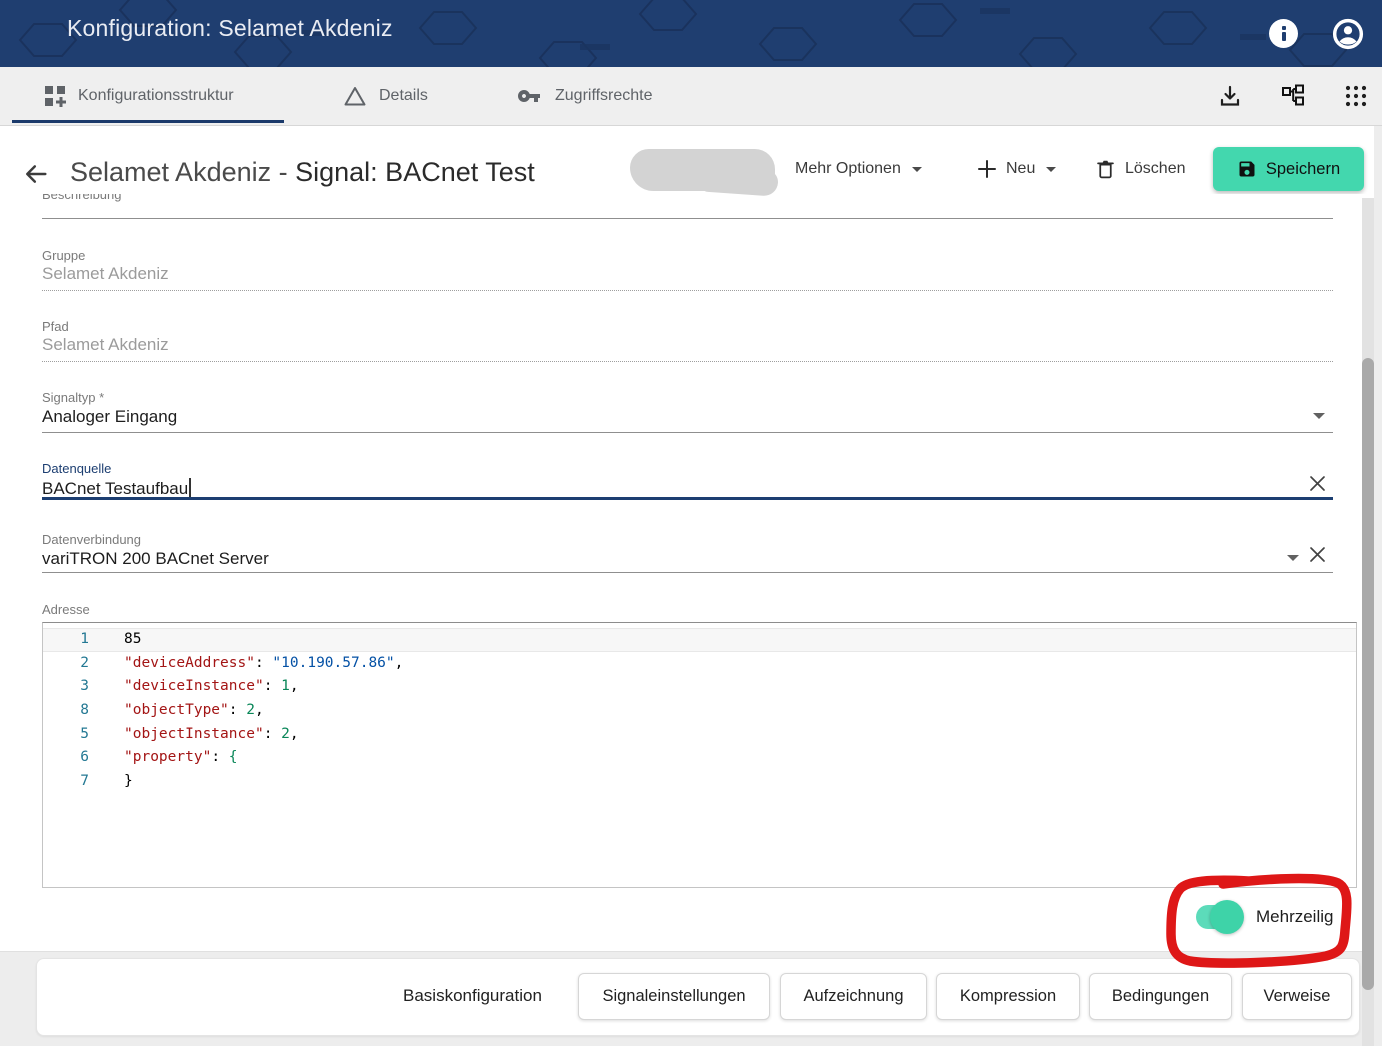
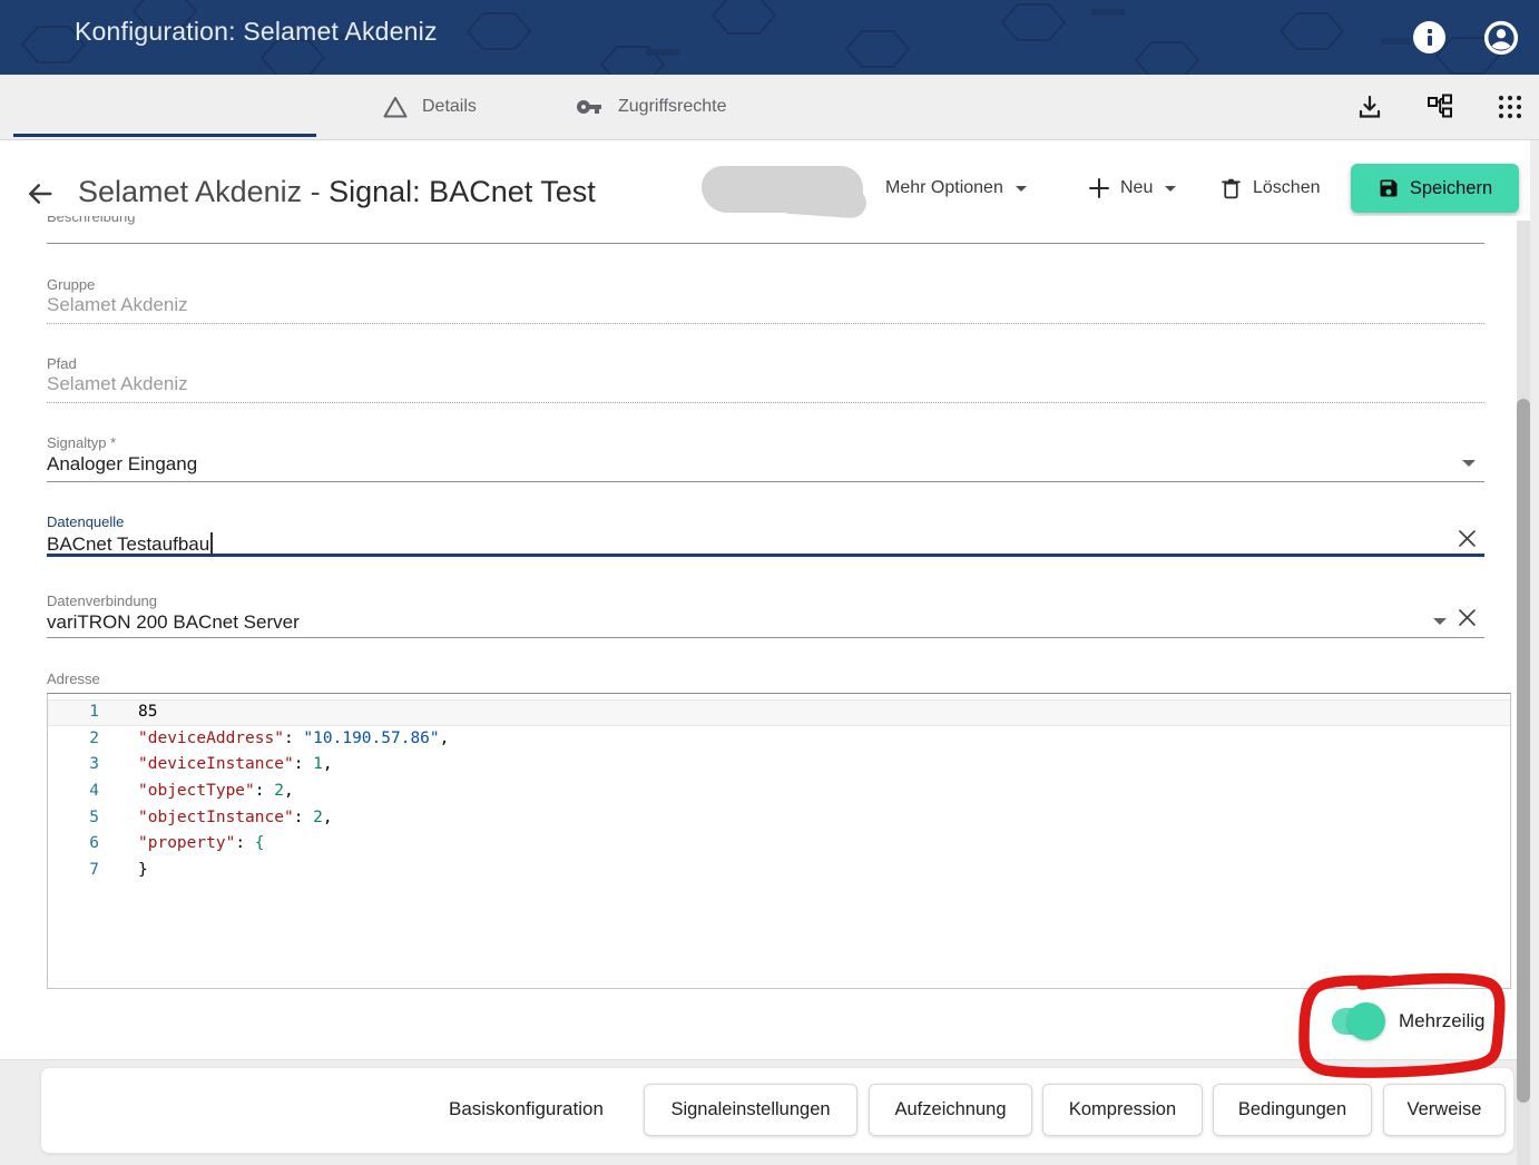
  Konfiguration: Selamet Akdeniz
- Konfigurationsstruktur
  Details
  Zugriffsrechte
  Selamet Akdeniz - Signal: BACnet Test
  Mehr Optionen
  Neu
  Löschen
  Speichern
  Beschreibung
  Gruppe
  Selamet Akdeniz
  Pfad
  Selamet Akdeniz
  Signaltyp *
  Analoger Eingang
  Datenquelle
  BACnet Testaufbau
  Datenverbindung
  variTRON 200 BACnet Server
  Adresse
  1
  85
  2
  "deviceAddress": "10.190.57.86",
  3
  "deviceInstance": 1,
- 8
+ 4
  "objectType": 2,
  5
  "objectInstance": 2,
  6
  "property": {
  7
  }
  Mehrzeilig
  Basiskonfiguration
  Signaleinstellungen
  Aufzeichnung
  Kompression
  Bedingungen
  Verweise
